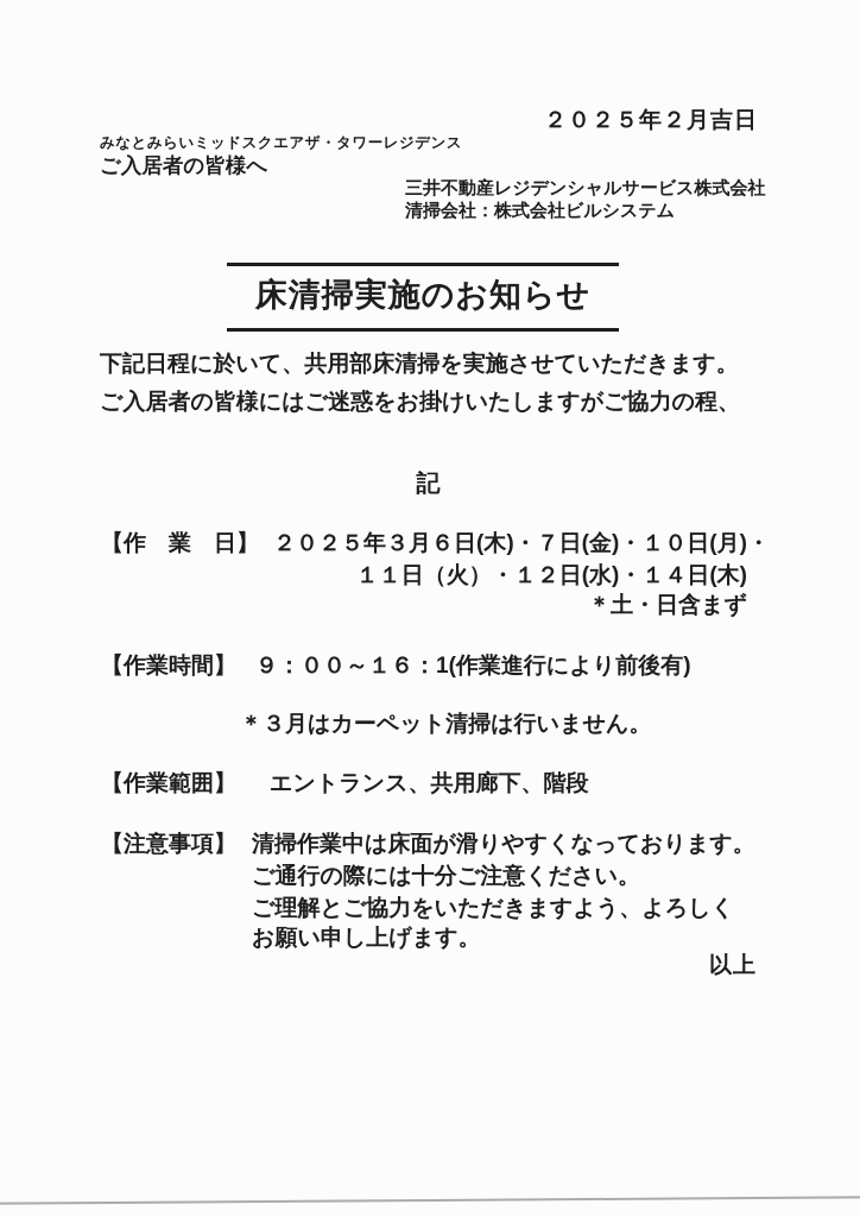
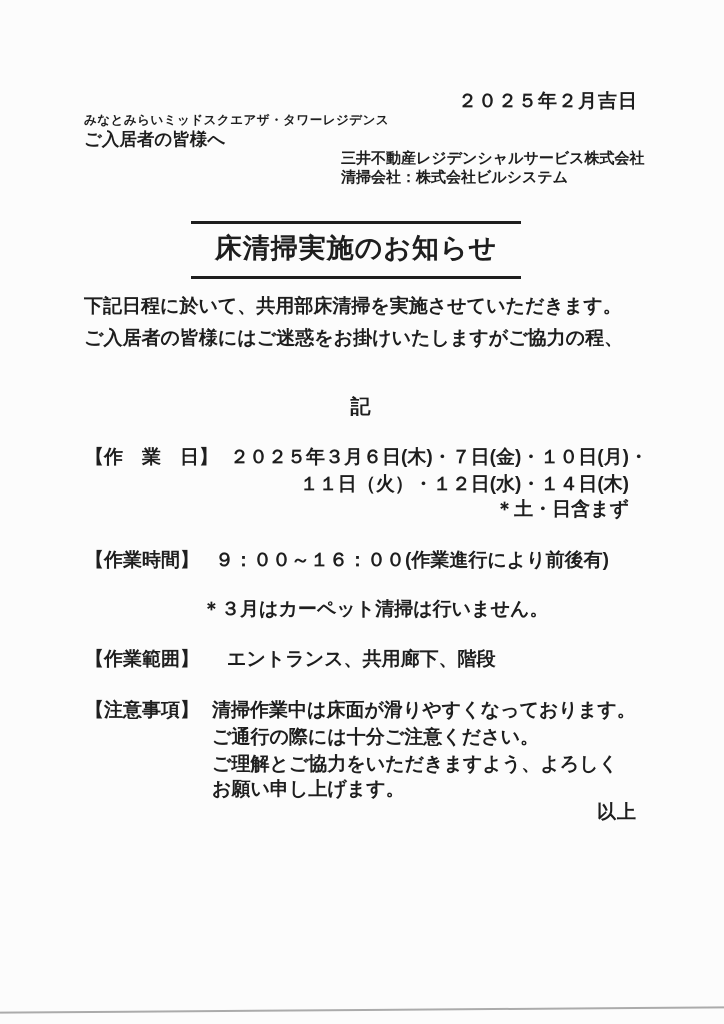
  ２０２５年２月吉日
  みなとみらいミッドスクエアザ・タワーレジデンス
  ご入居者の皆様へ
  三井不動産レジデンシャルサービス株式会社
  清掃会社：株式会社ビルシステム
  床清掃実施のお知らせ
  下記日程に於いて、共用部床清掃を実施させていただきます。
  ご入居者の皆様にはご迷惑をお掛けいたしますがご協力の程、
  記
  【作 業 日】 ２０２５年３月６日(木)・７日(金)・１０日(月)・
  １１日（火）・１２日(水)・１４日(木)
  ＊土・日含まず
- 【作業時間】 ９：００～１６：1(作業進行により前後有)
+ 【作業時間】 ９：００～１６：００(作業進行により前後有)
  ＊３月はカーペット清掃は行いません。
  【作業範囲】 エントランス、共用廊下、階段
  【注意事項】
  清掃作業中は床面が滑りやすくなっております。
  ご通行の際には十分ご注意ください。
  ご理解とご協力をいただきますよう、よろしく
  お願い申し上げます。
  以上
